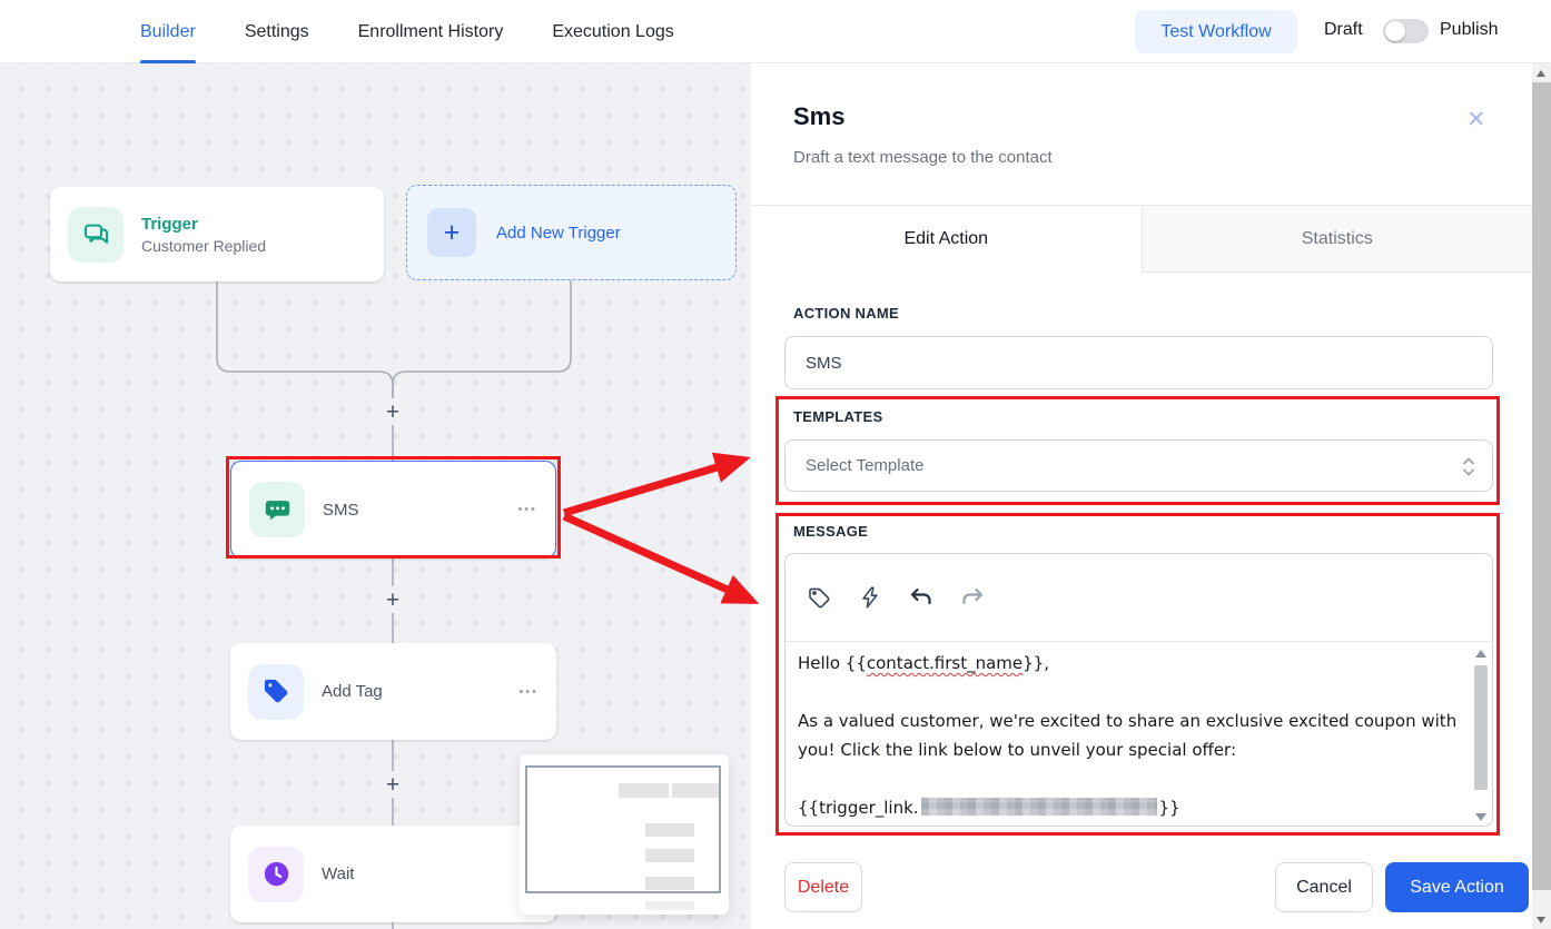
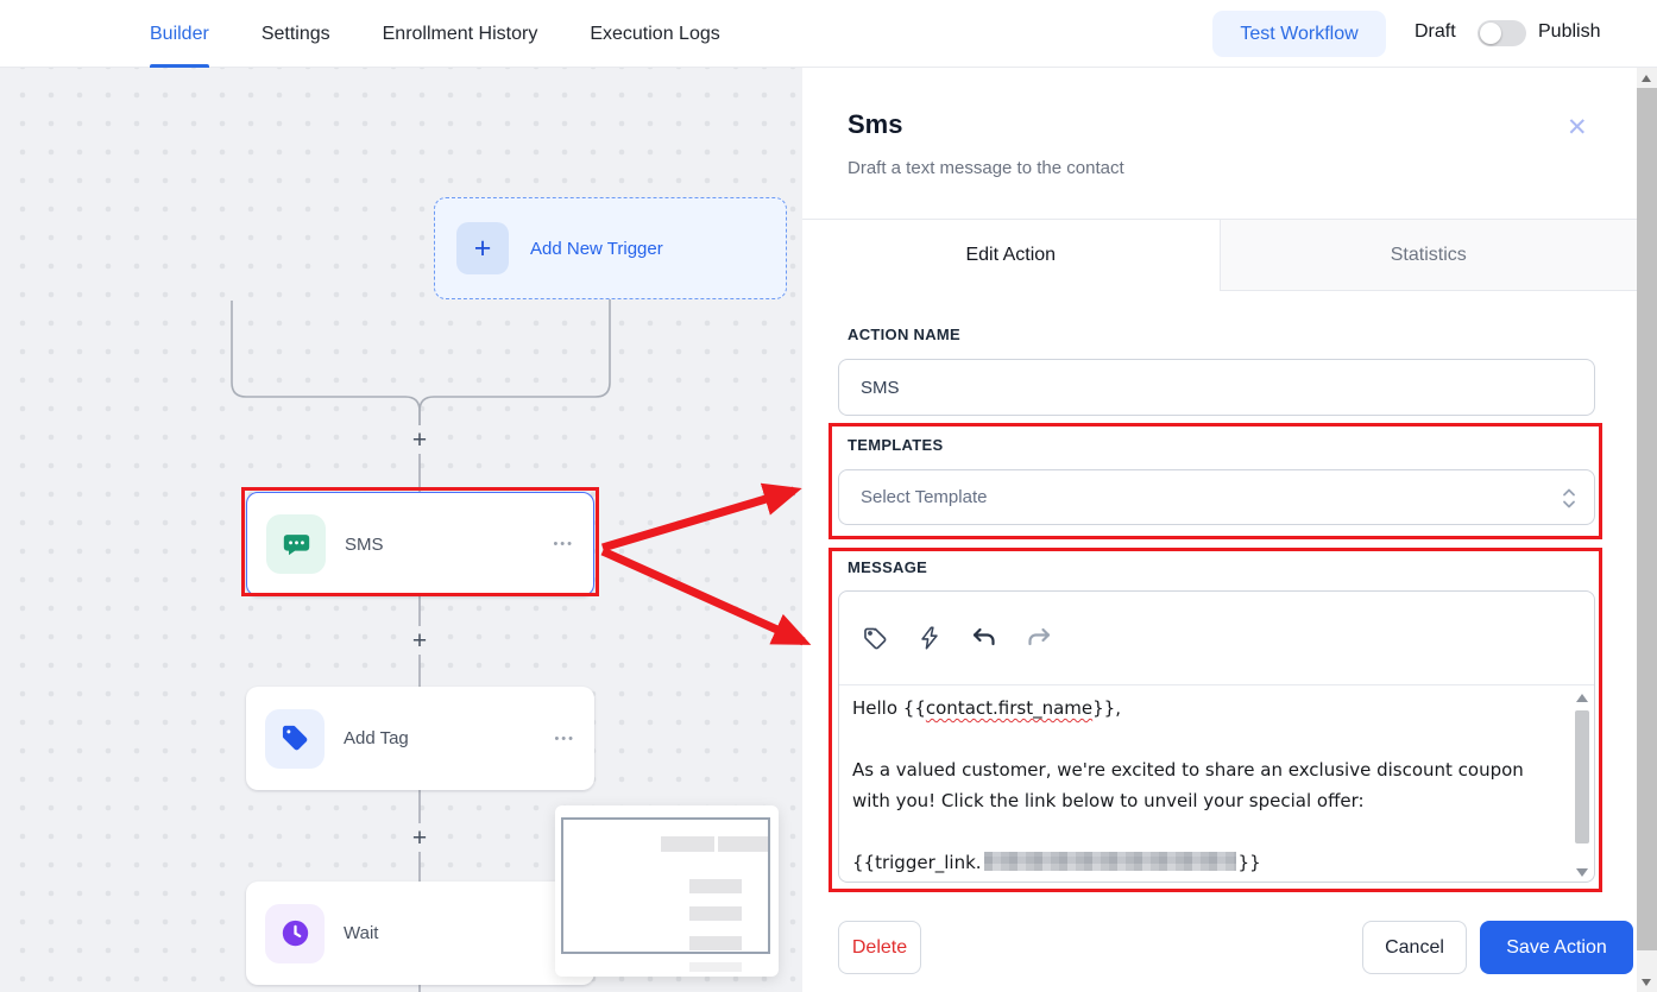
  Builder
  Settings
  Enrollment History
  Execution Logs
  Test Workflow
  Draft
  Publish
- Trigger
- Customer Replied
  +
  Add New Trigger
  SMS
  •••
  Add Tag
  •••
  Wait
  +
  +
  +
  Sms
  Draft a text message to the contact
  ✕
  Edit Action
  Statistics
  ACTION NAME
  SMS
  TEMPLATES
  Select Template
  MESSAGE
  Hello {{contact.first_name}},
- As a valued customer, we're excited to share an exclusive excited coupon with you! Click the link below to unveil your special offer:
+ As a valued customer, we're excited to share an exclusive discount coupon with you! Click the link below to unveil your special offer:
  {{trigger_link. }}
  Delete
  Cancel
  Save Action
